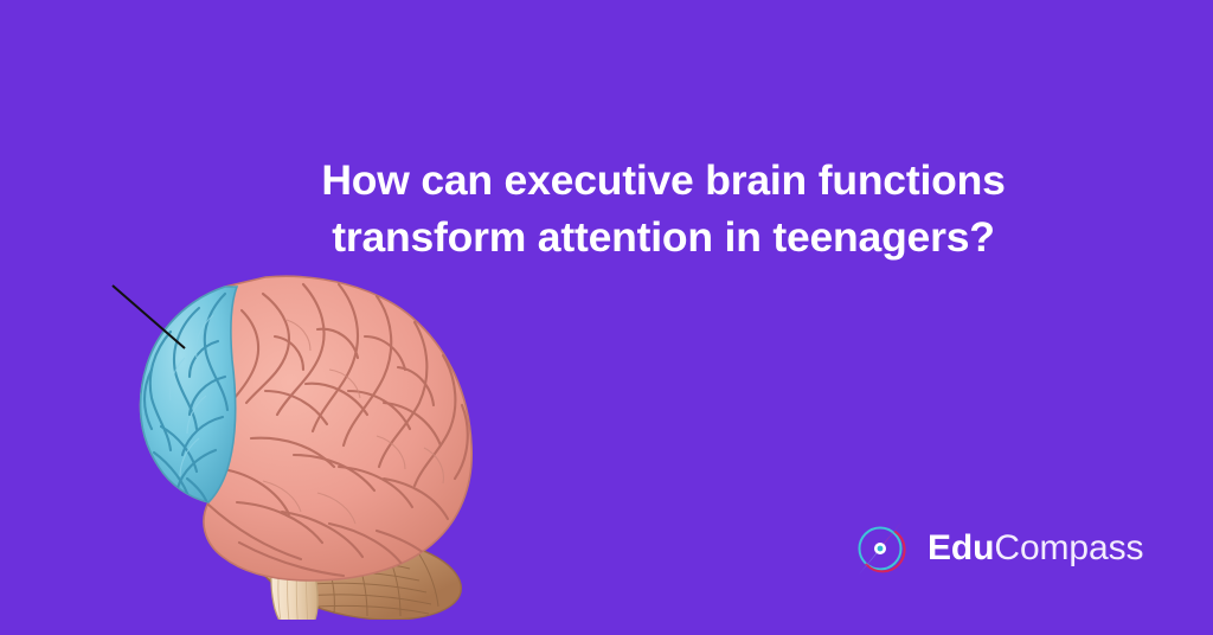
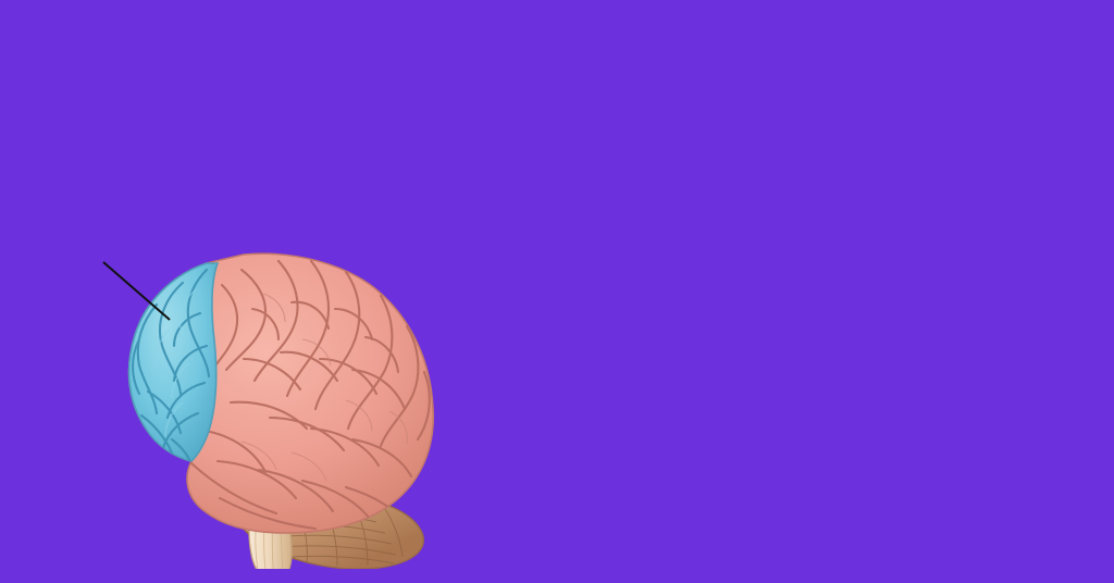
- How can executive brain functions
- transform attention in teenagers?
- EduCompass
